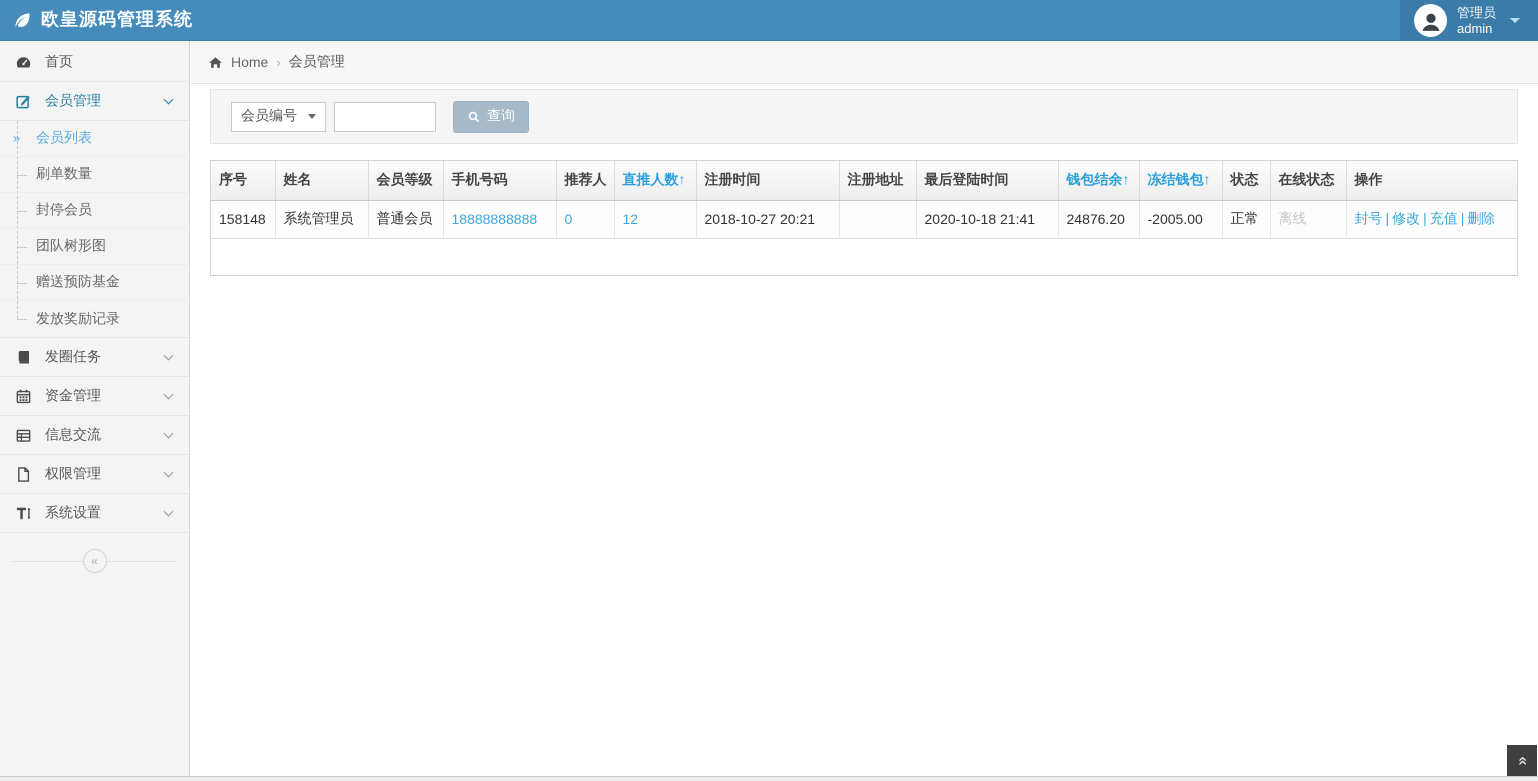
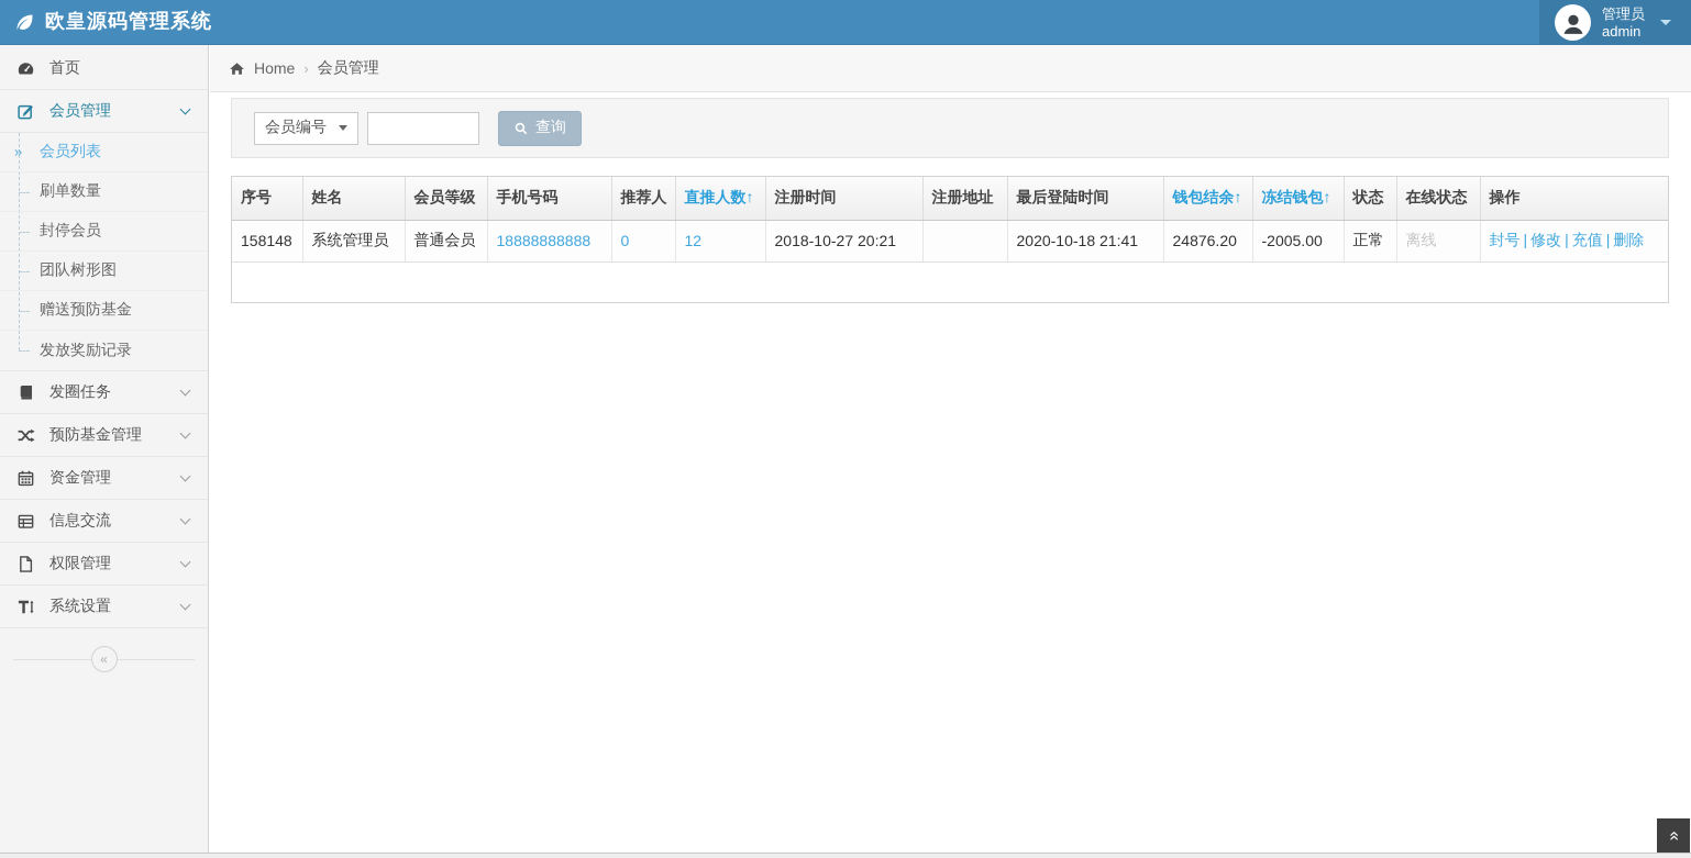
  欧皇源码管理系统
  管理员
  admin
  首页
  会员管理
  会员列表
  刷单数量
  封停会员
  团队树形图
  赠送预防基金
  发放奖励记录
  发圈任务
+ 预防基金管理
  资金管理
  信息交流
  权限管理
  系统设置
  «
  Home
  ›
  会员管理
  会员编号
  查询
  序号	姓名	会员等级	手机号码	推荐人	直推人数↑	注册时间	注册地址	最后登陆时间	钱包结余↑	冻结钱包↑	状态	在线状态	操作
  158148	系统管理员	普通会员	18888888888	0	12	2018-10-27 20:21		2020-10-18 21:41	24876.20	-2005.00	正常	离线	封号 | 修改 | 充值 | 删除
